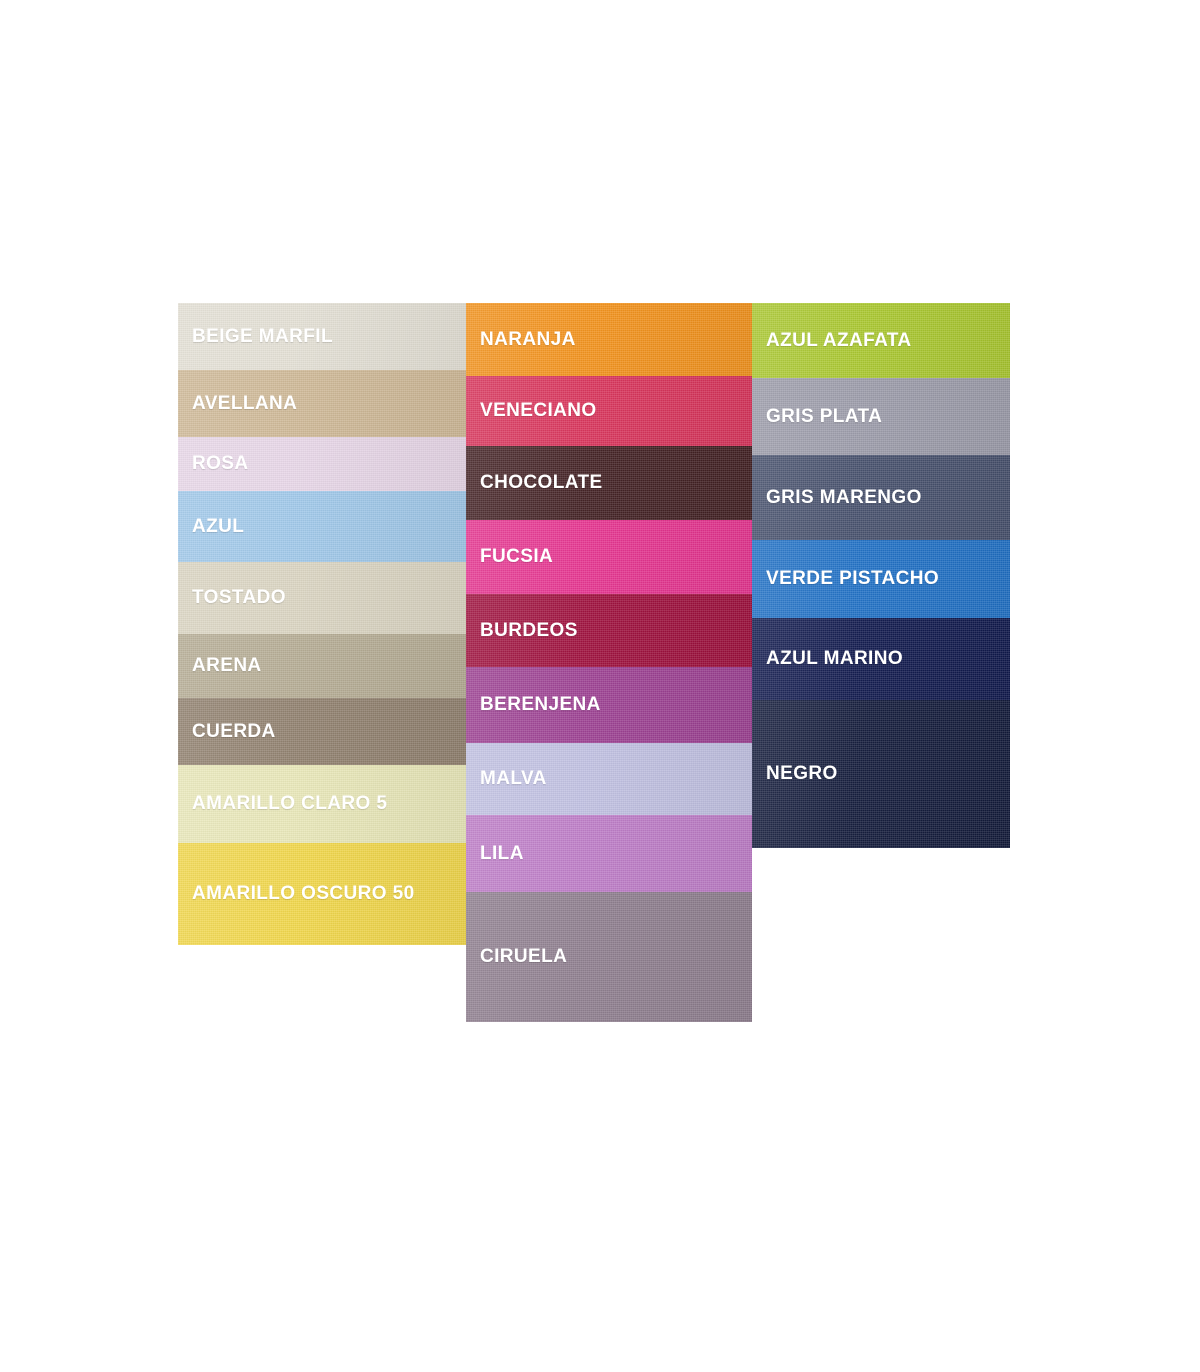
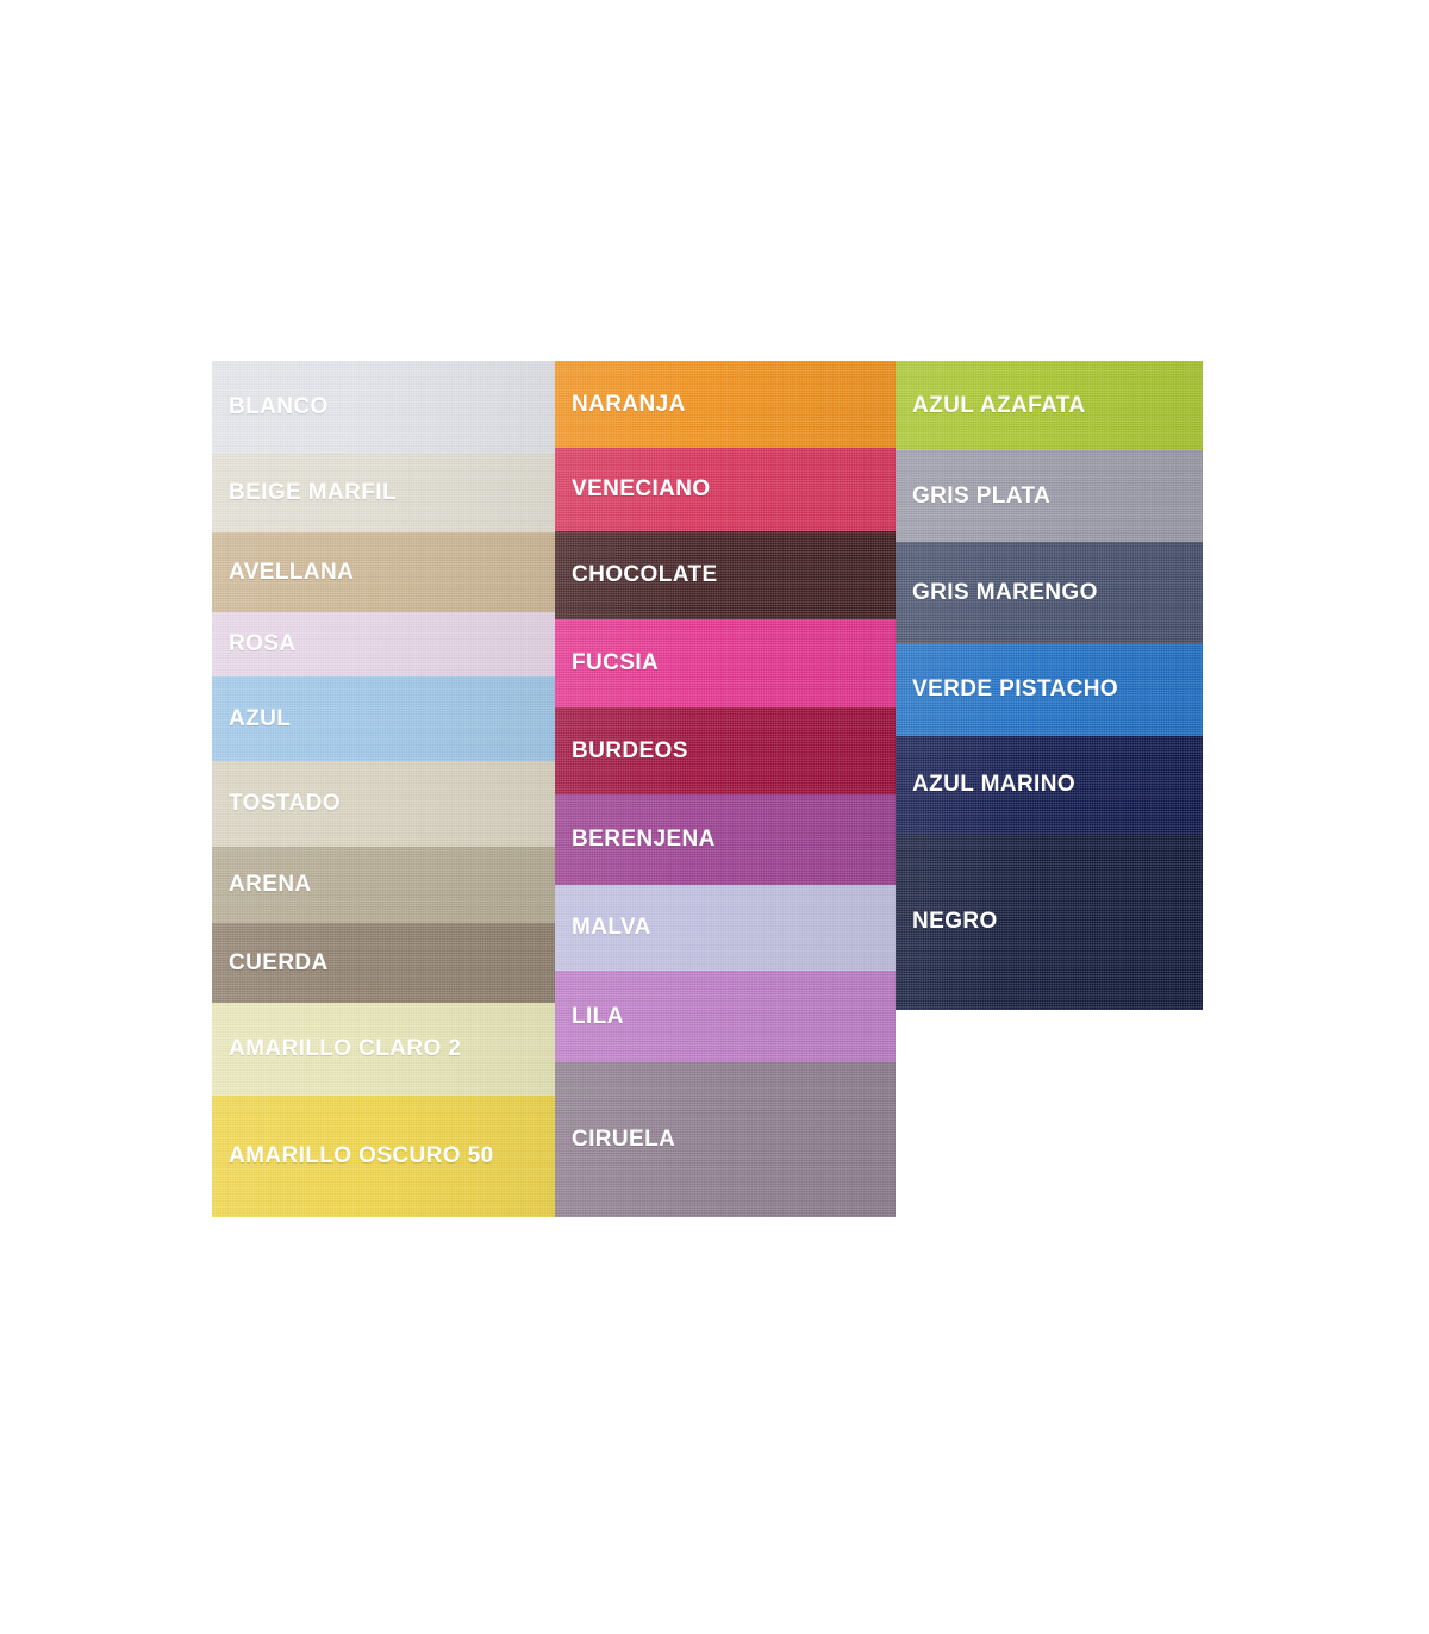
+ BLANCO
  BEIGE MARFIL
  AVELLANA
  ROSA
  AZUL
  TOSTADO
  ARENA
  CUERDA
- AMARILLO CLARO 5
+ AMARILLO CLARO 2
  AMARILLO OSCURO 50
  NARANJA
  VENECIANO
  CHOCOLATE
  FUCSIA
  BURDEOS
  BERENJENA
  MALVA
  LILA
  CIRUELA
  AZUL AZAFATA
  GRIS PLATA
  GRIS MARENGO
  VERDE PISTACHO
  AZUL MARINO
  NEGRO
